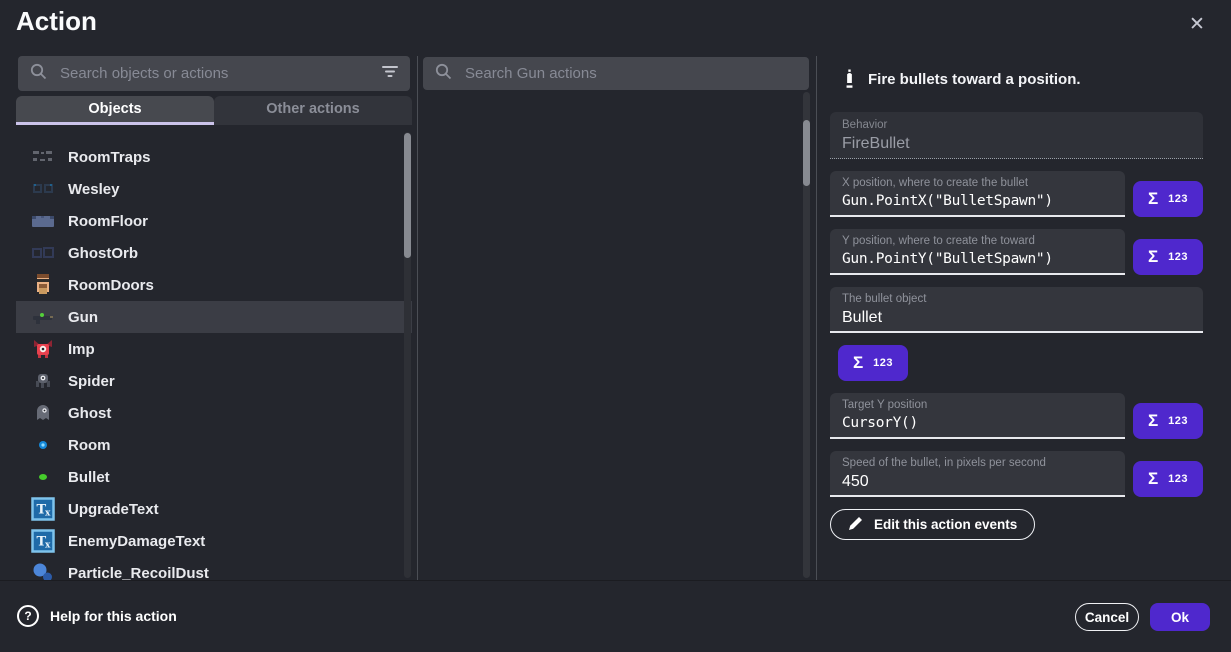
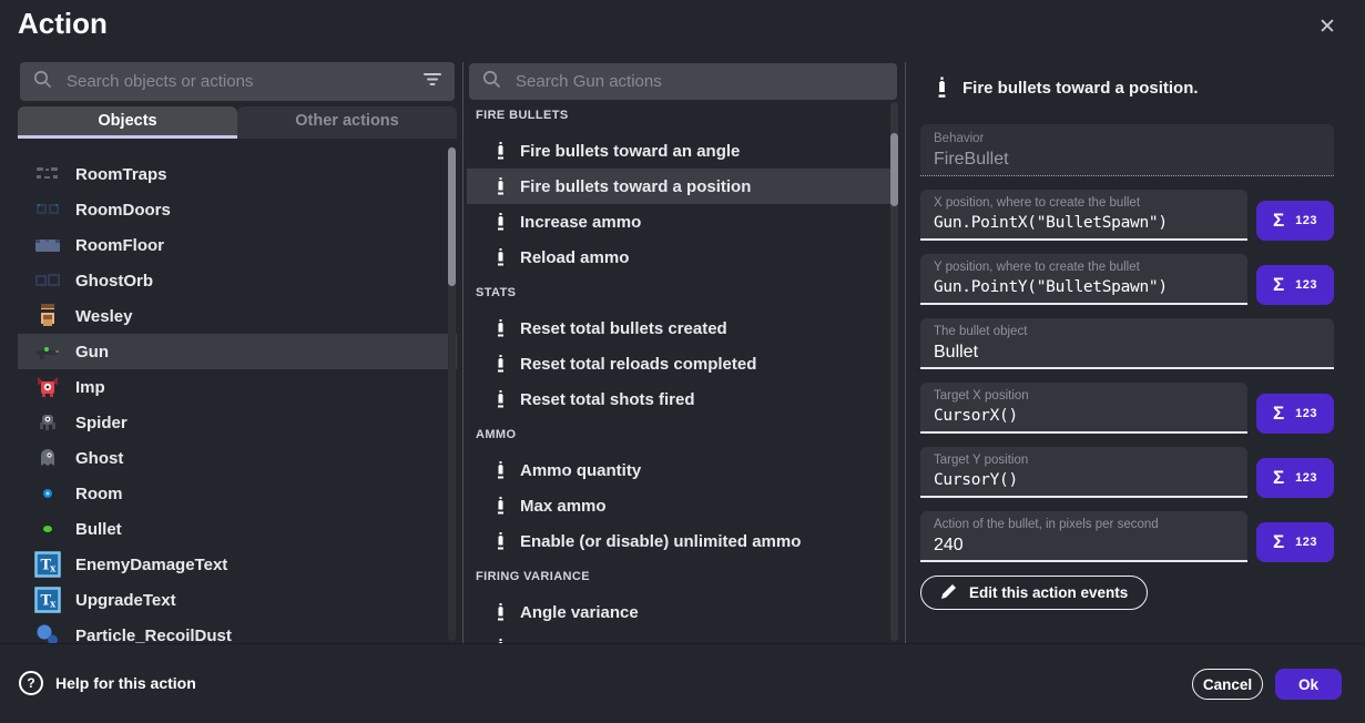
  Action
  ✕
  Search objects or actions
  Objects
  Other actions
  RoomTraps
- Wesley
+ RoomDoors
  RoomFloor
  GhostOrb
- RoomDoors
+ Wesley
  Gun
  Imp
  Spider
  Ghost
  Room
  Bullet
  T
  x
- UpgradeText
+ EnemyDamageText
  T
  x
- EnemyDamageText
+ UpgradeText
  Particle_RecoilDust
  Search Gun actions
+ FIRE BULLETS
+ Fire bullets toward an angle
+ Fire bullets toward a position
+ Increase ammo
+ Reload ammo
+ STATS
+ Reset total bullets created
+ Reset total reloads completed
+ Reset total shots fired
+ AMMO
+ Ammo quantity
+ Max ammo
+ Enable (or disable) unlimited ammo
+ FIRING VARIANCE
+ Angle variance
  Fire bullets toward a position.
  Behavior
  FireBullet
  X position, where to create the bullet
  Gun.PointX("BulletSpawn")
  Σ
  123
- Y position, where to create the toward
+ Y position, where to create the bullet
  Gun.PointY("BulletSpawn")
  Σ
  123
  The bullet object
  Bullet
+ Target X position
+ CursorX()
  Σ
  123
  Target Y position
  CursorY()
  Σ
  123
- Speed of the bullet, in pixels per second
+ Action of the bullet, in pixels per second
- 450
+ 240
  Σ
  123
  Edit this action events
  ?
  Help for this action
  Cancel
  Ok
